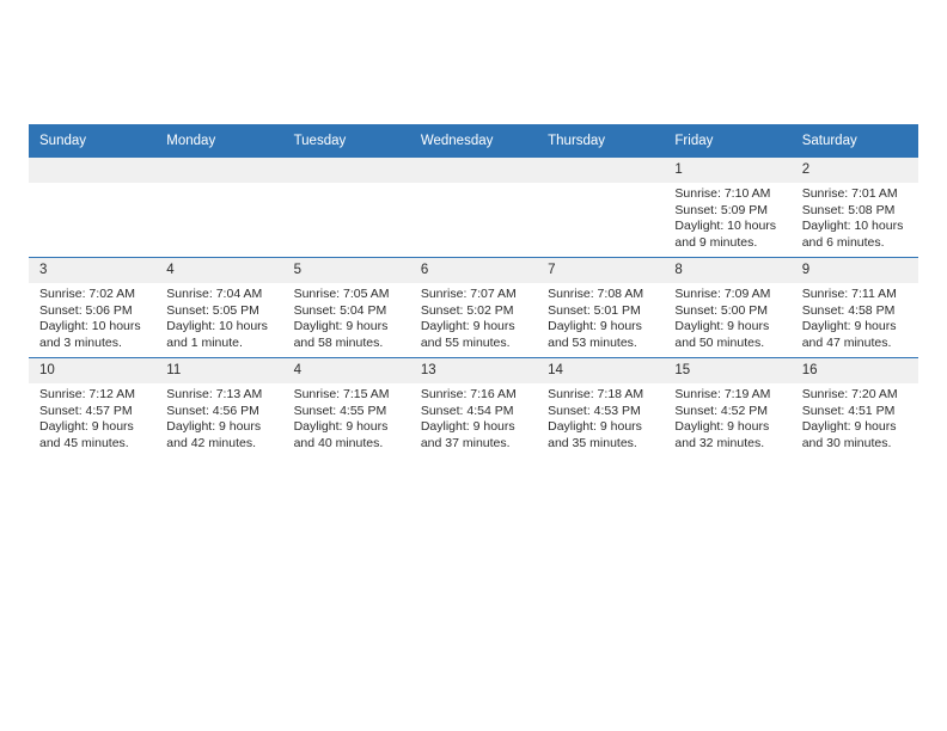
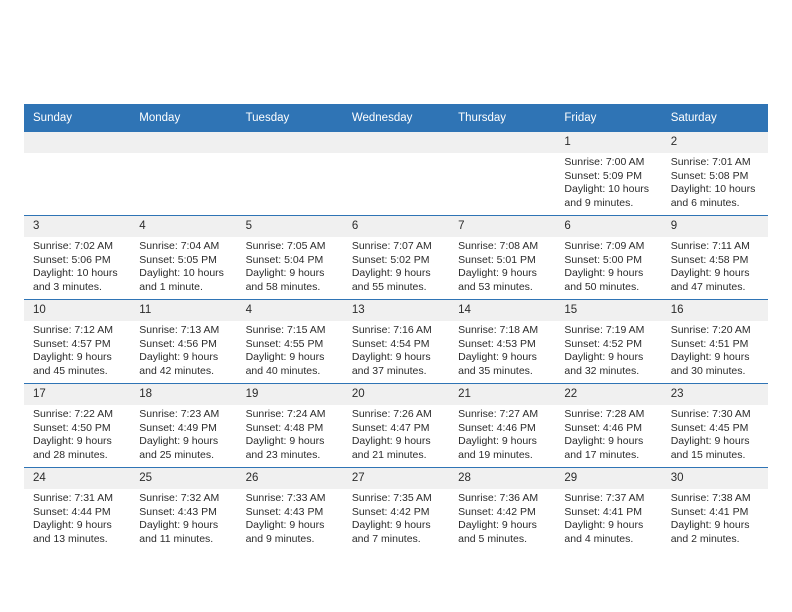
  Sunday	Monday	Tuesday	Wednesday	Thursday	Friday	Saturday
- 					1Sunrise: 7:10 AMSunset: 5:09 PMDaylight: 10 hours and 9 minutes.	2Sunrise: 7:01 AMSunset: 5:08 PMDaylight: 10 hours and 6 minutes.
+ 					1Sunrise: 7:00 AMSunset: 5:09 PMDaylight: 10 hours and 9 minutes.	2Sunrise: 7:01 AMSunset: 5:08 PMDaylight: 10 hours and 6 minutes.
- 3Sunrise: 7:02 AMSunset: 5:06 PMDaylight: 10 hours and 3 minutes.	4Sunrise: 7:04 AMSunset: 5:05 PMDaylight: 10 hours and 1 minute.	5Sunrise: 7:05 AMSunset: 5:04 PMDaylight: 9 hours and 58 minutes.	6Sunrise: 7:07 AMSunset: 5:02 PMDaylight: 9 hours and 55 minutes.	7Sunrise: 7:08 AMSunset: 5:01 PMDaylight: 9 hours and 53 minutes.	8Sunrise: 7:09 AMSunset: 5:00 PMDaylight: 9 hours and 50 minutes.	9Sunrise: 7:11 AMSunset: 4:58 PMDaylight: 9 hours and 47 minutes.
+ 3Sunrise: 7:02 AMSunset: 5:06 PMDaylight: 10 hours and 3 minutes.	4Sunrise: 7:04 AMSunset: 5:05 PMDaylight: 10 hours and 1 minute.	5Sunrise: 7:05 AMSunset: 5:04 PMDaylight: 9 hours and 58 minutes.	6Sunrise: 7:07 AMSunset: 5:02 PMDaylight: 9 hours and 55 minutes.	7Sunrise: 7:08 AMSunset: 5:01 PMDaylight: 9 hours and 53 minutes.	6Sunrise: 7:09 AMSunset: 5:00 PMDaylight: 9 hours and 50 minutes.	9Sunrise: 7:11 AMSunset: 4:58 PMDaylight: 9 hours and 47 minutes.
  10Sunrise: 7:12 AMSunset: 4:57 PMDaylight: 9 hours and 45 minutes.	11Sunrise: 7:13 AMSunset: 4:56 PMDaylight: 9 hours and 42 minutes.	4Sunrise: 7:15 AMSunset: 4:55 PMDaylight: 9 hours and 40 minutes.	13Sunrise: 7:16 AMSunset: 4:54 PMDaylight: 9 hours and 37 minutes.	14Sunrise: 7:18 AMSunset: 4:53 PMDaylight: 9 hours and 35 minutes.	15Sunrise: 7:19 AMSunset: 4:52 PMDaylight: 9 hours and 32 minutes.	16Sunrise: 7:20 AMSunset: 4:51 PMDaylight: 9 hours and 30 minutes.
+ 17Sunrise: 7:22 AMSunset: 4:50 PMDaylight: 9 hours and 28 minutes.	18Sunrise: 7:23 AMSunset: 4:49 PMDaylight: 9 hours and 25 minutes.	19Sunrise: 7:24 AMSunset: 4:48 PMDaylight: 9 hours and 23 minutes.	20Sunrise: 7:26 AMSunset: 4:47 PMDaylight: 9 hours and 21 minutes.	21Sunrise: 7:27 AMSunset: 4:46 PMDaylight: 9 hours and 19 minutes.	22Sunrise: 7:28 AMSunset: 4:46 PMDaylight: 9 hours and 17 minutes.	23Sunrise: 7:30 AMSunset: 4:45 PMDaylight: 9 hours and 15 minutes.
+ 24Sunrise: 7:31 AMSunset: 4:44 PMDaylight: 9 hours and 13 minutes.	25Sunrise: 7:32 AMSunset: 4:43 PMDaylight: 9 hours and 11 minutes.	26Sunrise: 7:33 AMSunset: 4:43 PMDaylight: 9 hours and 9 minutes.	27Sunrise: 7:35 AMSunset: 4:42 PMDaylight: 9 hours and 7 minutes.	28Sunrise: 7:36 AMSunset: 4:42 PMDaylight: 9 hours and 5 minutes.	29Sunrise: 7:37 AMSunset: 4:41 PMDaylight: 9 hours and 4 minutes.	30Sunrise: 7:38 AMSunset: 4:41 PMDaylight: 9 hours and 2 minutes.
